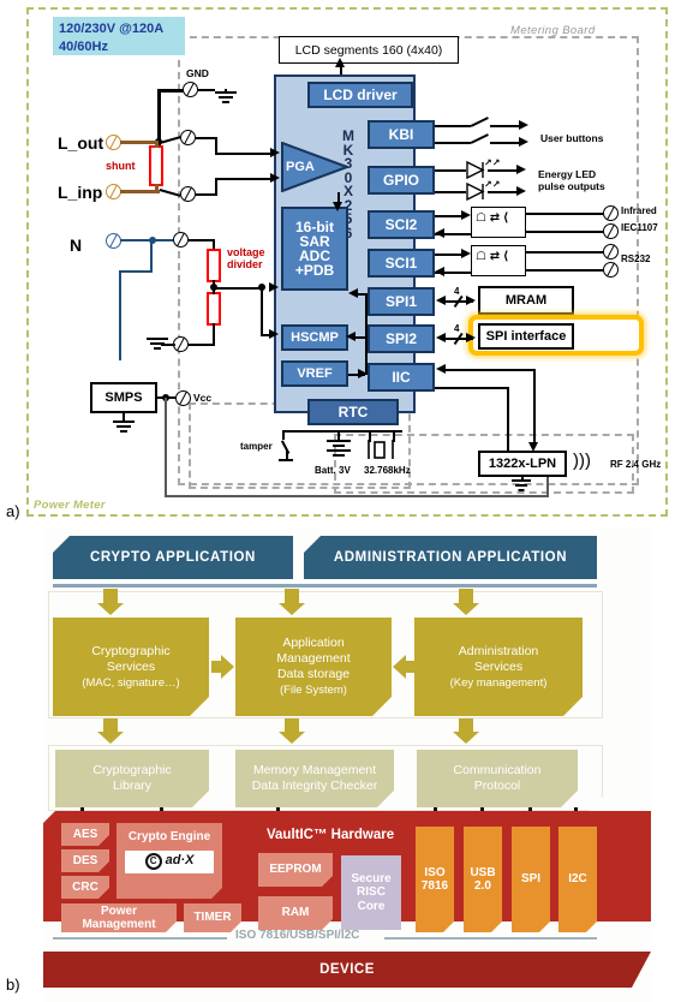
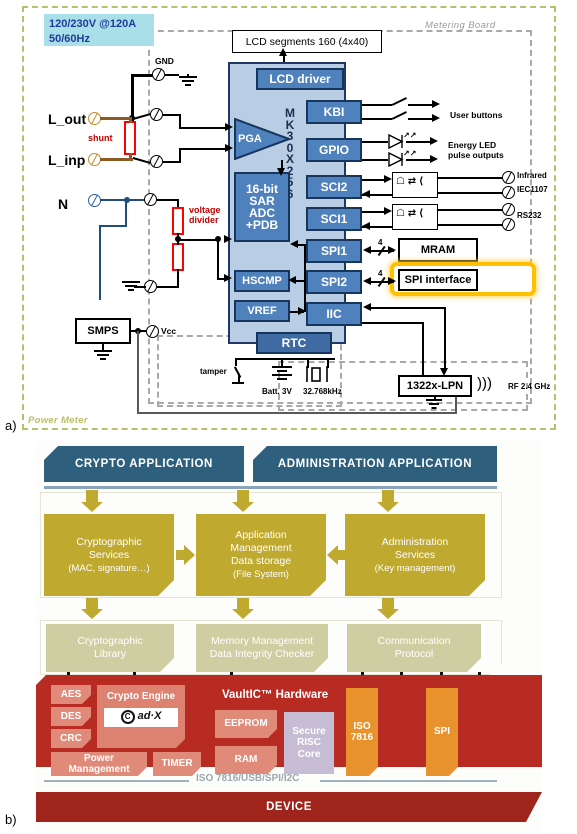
  Metering Board
  Power Meter
  a)
  120/230V @120A
- 40/60Hz
+ 50/60Hz
  LCD segments 160 (4x40)
  M
  K
  3
  0
  X
  2
  5
  6
  LCD driver
  PGA
  16-bit
  SAR
  ADC
  +PDB
  HSCMP
  VREF
  RTC
  KBI
  GPIO
  SCI2
  SCI1
  SPI1
  SPI2
  IIC
  GND
  L_out
  shunt
  L_inp
  N
  voltage
  divider
  SMPS
  Vcc
  User buttons
  ↗↗
  ↗↗
  Energy LED
  pulse outputs
  ☖ ⇄ ⟨
  Infrared
  IEC1107
  ☖ ⇄ ⟨
  RS232
  4
  MRAM
  4
  SPI interface
  1322x-LPN
  )))
  RF 2.4 GHz
  tamper
  Batt. 3V
  32.768kHz
  b)
  CRYPTO APPLICATION
  ADMINISTRATION APPLICATION
  Cryptographic
  Services
  (MAC, signature…)
  Application
  Management
  Data storage
  (File System)
  Administration
  Services
  (Key management)
  Cryptographic
  Library
  Memory Management
  Data Integrity Checker
  Communication
  Protocol
  VaultIC™ Hardware
  AES
  DES
  CRC
  Crypto Engine
  C
  ad·X
  Power
  Management
  TIMER
  EEPROM
  RAM
  Secure
  RISC
  Core
  ISO
  7816
- USB
- 2.0
  SPI
- I2C
  ISO 7816/USB/SPI/I2C
  DEVICE
